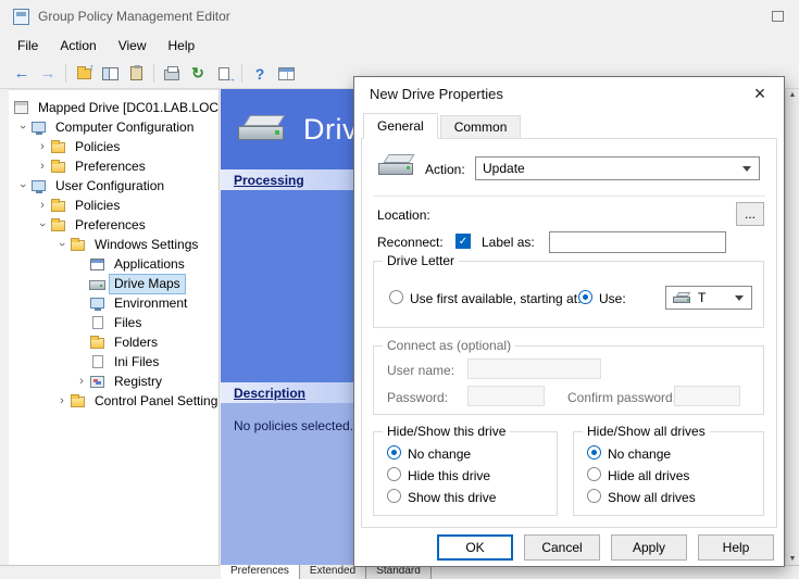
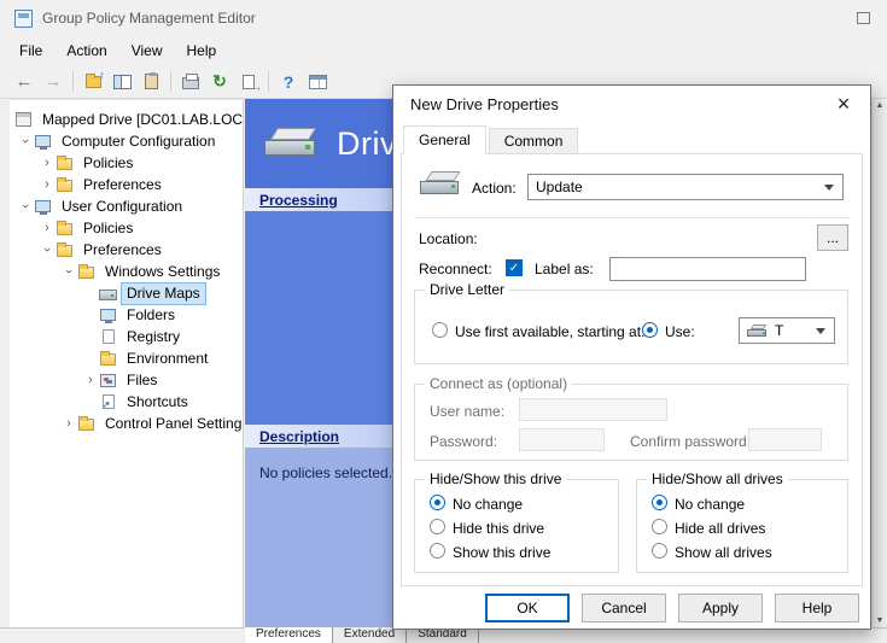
  Group Policy Management Editor
  File
  Action
  View
  Help
  Mapped Drive [DC01.LAB.LOC
  Computer Configuration
  Policies
  Preferences
  User Configuration
  Policies
  Preferences
  Windows Settings
- Applications
  Drive Maps
- Environment
+ Folders
- Files
+ Registry
- Folders
+ Environment
- Ini Files
- Registry
+ Files
+ Shortcuts
  Control Panel Setting
  Processing
  Description
  No policies selected.
  Preferences
  Extended
  Standard
  New Drive Properties
  General
  Common
  Action:
  Update
  Location:
  ...
  Reconnect:
  Label as:
  Drive Letter
  Use first available, starting at
  Use:
  T
  Connect as (optional)
  User name:
  Password:
  Confirm password
  Hide/Show this drive
  No change
  Hide this drive
  Show this drive
  Hide/Show all drives
  No change
  Hide all drives
  Show all drives
  OK
  Cancel
  Apply
  Help
